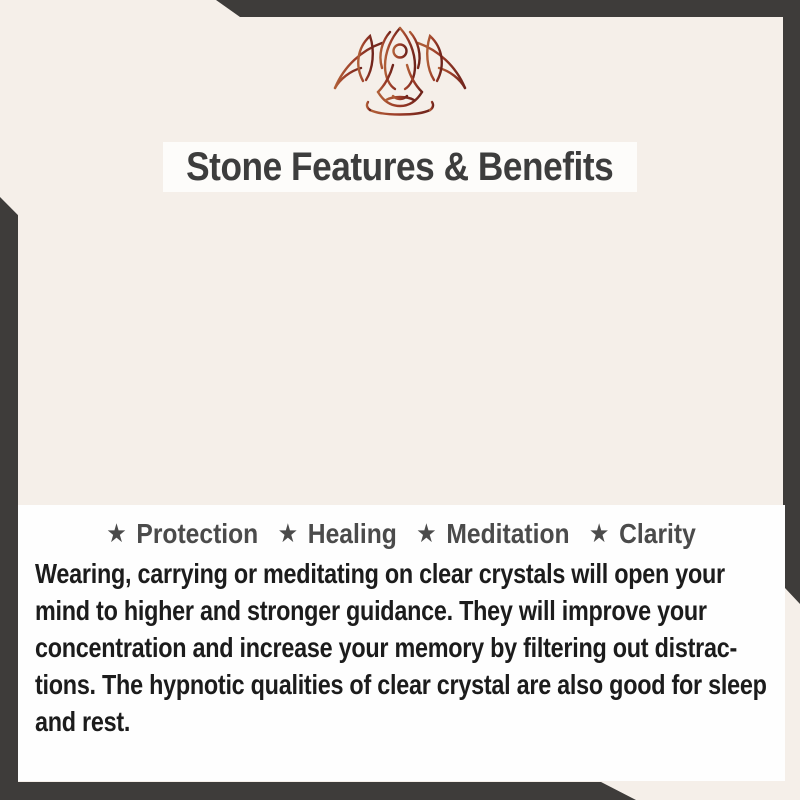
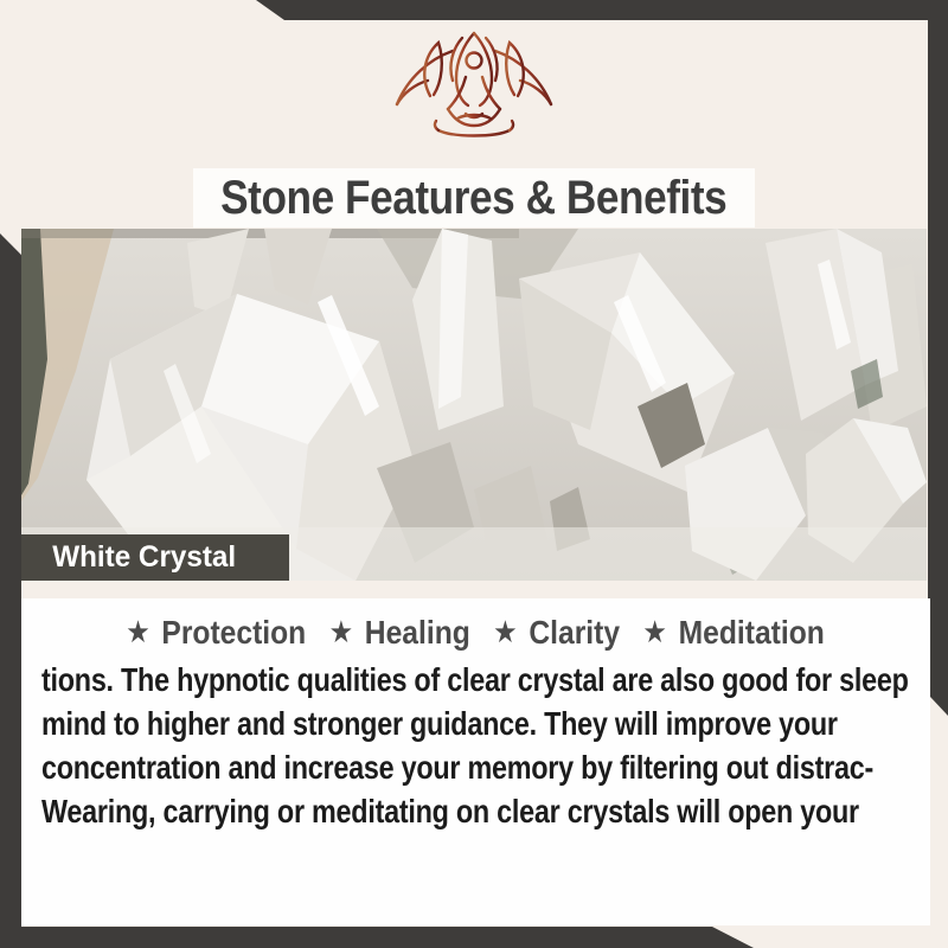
  Stone Features & Benefits
+ White Crystal
  ★
  Protection
  ★
  Healing
  ★
- Meditation
+ Clarity
  ★
- Clarity
+ Meditation
- Wearing, carrying or meditating on clear crystals will open your
+ tions. The hypnotic qualities of clear crystal are also good for sleep
  mind to higher and stronger guidance. They will improve your
  concentration and increase your memory by filtering out distrac-
- tions. The hypnotic qualities of clear crystal are also good for sleep
+ Wearing, carrying or meditating on clear crystals will open your
- and rest.
